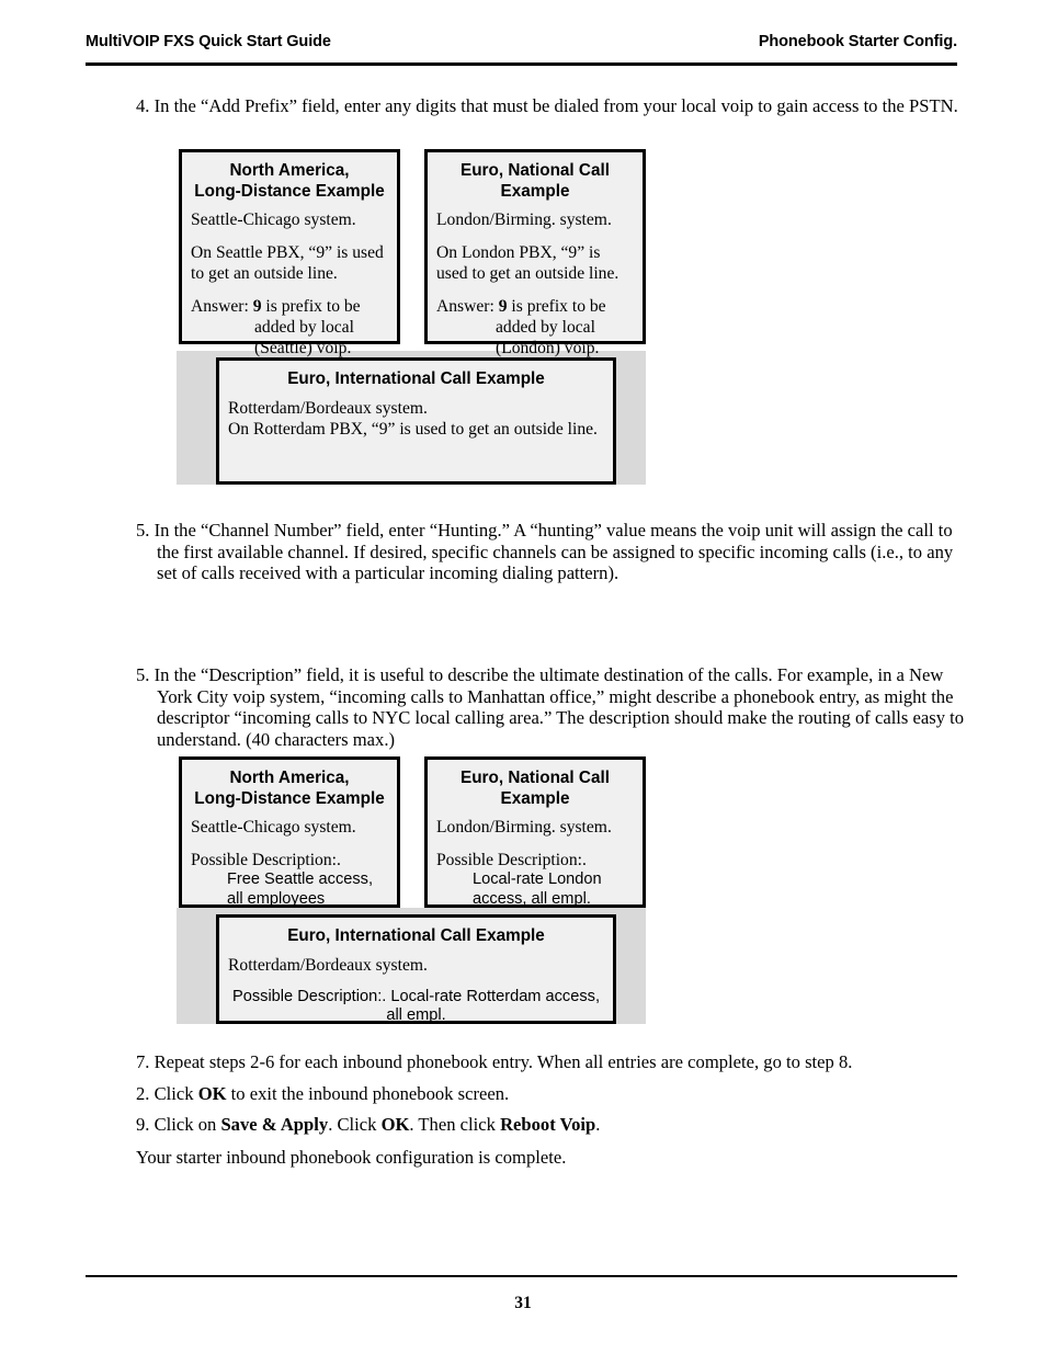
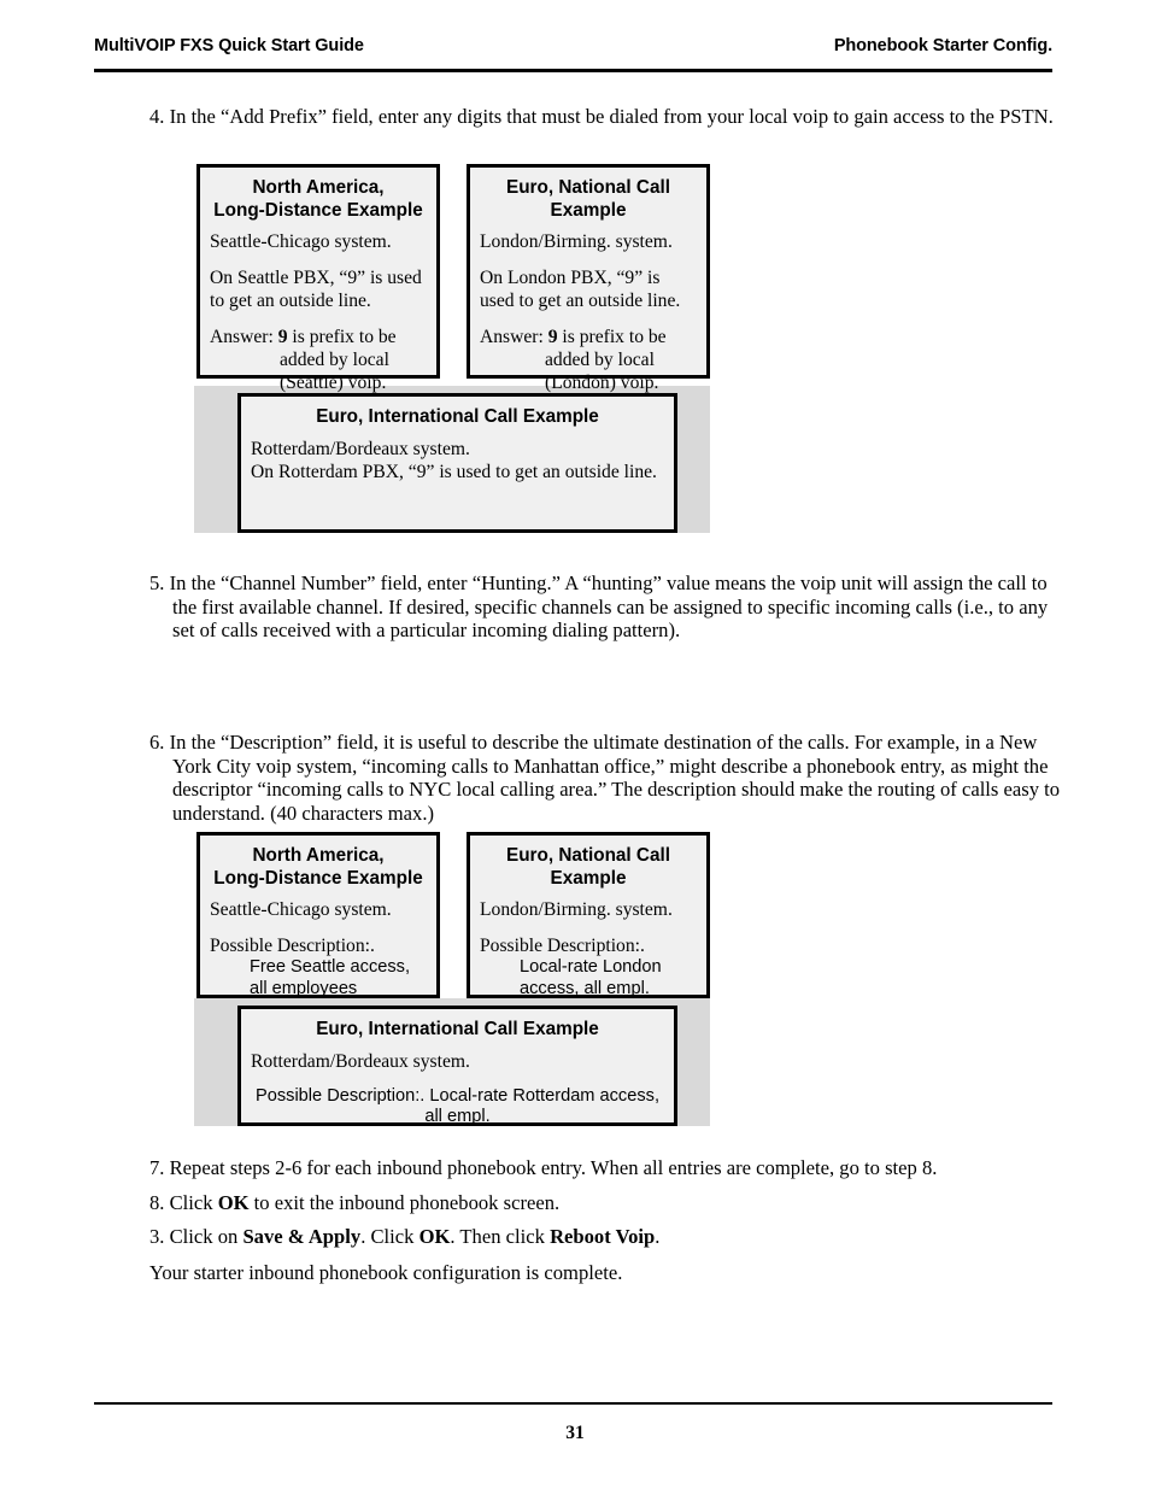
  MultiVOIP FXS Quick Start Guide
  Phonebook Starter Config.
  4. In the “Add Prefix” field, enter any digits that must be dialed from your local voip to gain access to the PSTN.
  North America,
  Long-Distance Example
  Seattle-Chicago system.
  On Seattle PBX, “9” is used to get an outside line.
  Answer: 9 is prefix to be added by local (Seattle) voip.
  Euro, National Call
  Example
  London/Birming. system.
  On London PBX, “9” is used to get an outside line.
  Answer: 9 is prefix to be added by local (London) voip.
  Euro, International Call Example
  Rotterdam/Bordeaux system.
  On Rotterdam PBX, “9” is used to get an outside line.
  5. In the “Channel Number” field, enter “Hunting.” A “hunting” value means the voip unit will assign the call to the first available channel. If desired, specific channels can be assigned to specific incoming calls (i.e., to any set of calls received with a particular incoming dialing pattern).
- 5. In the “Description” field, it is useful to describe the ultimate destination of the calls. For example, in a New York City voip system, “incoming calls to Manhattan office,” might describe a phonebook entry, as might the descriptor “incoming calls to NYC local calling area.” The description should make the routing of calls easy to understand. (40 characters max.)
+ 6. In the “Description” field, it is useful to describe the ultimate destination of the calls. For example, in a New York City voip system, “incoming calls to Manhattan office,” might describe a phonebook entry, as might the descriptor “incoming calls to NYC local calling area.” The description should make the routing of calls easy to understand. (40 characters max.)
  North America,
  Long-Distance Example
  Seattle-Chicago system.
  Possible Description:.
  Free Seattle access, all employees
  Euro, National Call
  Example
  London/Birming. system.
  Possible Description:.
  Local-rate London access, all empl.
  Euro, International Call Example
  Rotterdam/Bordeaux system.
  Possible Description:. Local-rate Rotterdam access, all empl.
  7. Repeat steps 2-6 for each inbound phonebook entry. When all entries are complete, go to step 8.
- 2. Click OK to exit the inbound phonebook screen.
+ 8. Click OK to exit the inbound phonebook screen.
- 9. Click on Save & Apply. Click OK. Then click Reboot Voip.
+ 3. Click on Save & Apply. Click OK. Then click Reboot Voip.
  Your starter inbound phonebook configuration is complete.
  31
